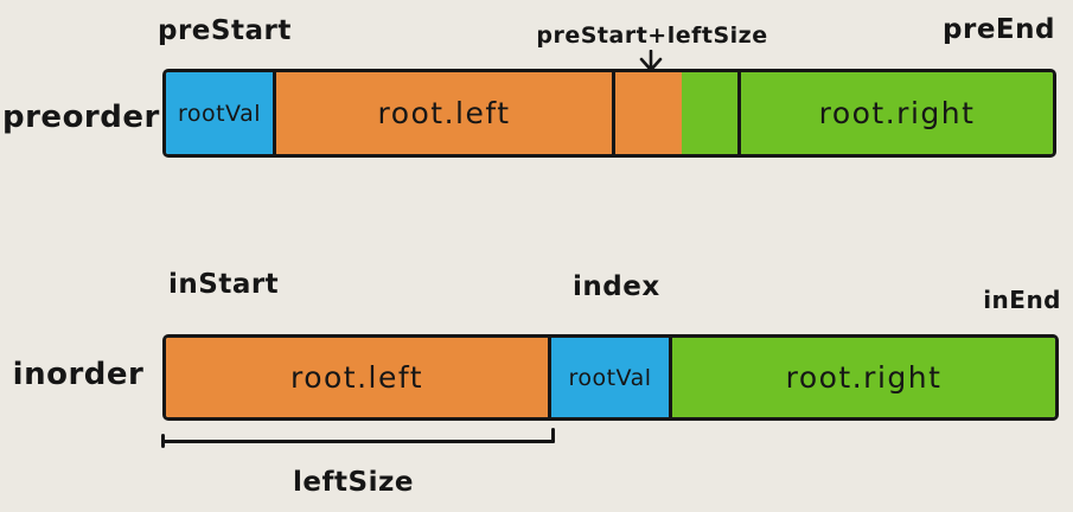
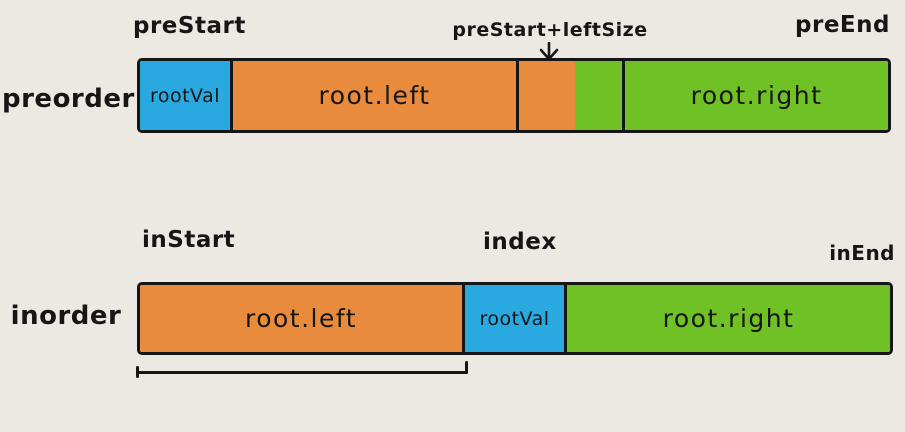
  preStart
  preStart+leftSize
  preEnd
  preorder
  rootVal
  root.left
  root.right
  inStart
  index
  inEnd
  inorder
  root.left
  rootVal
  root.right
- leftSize
